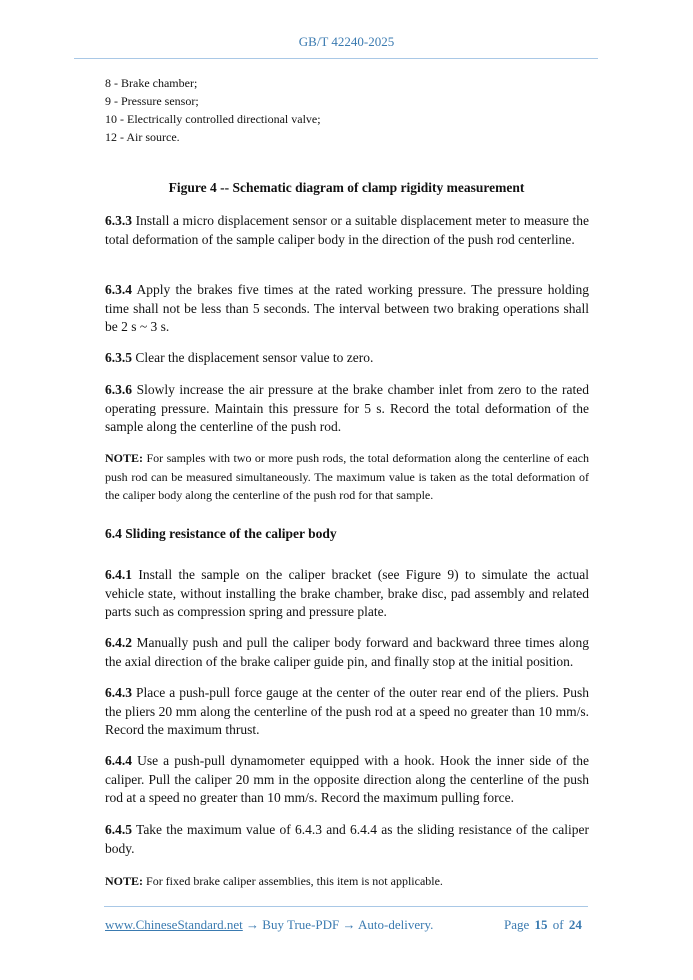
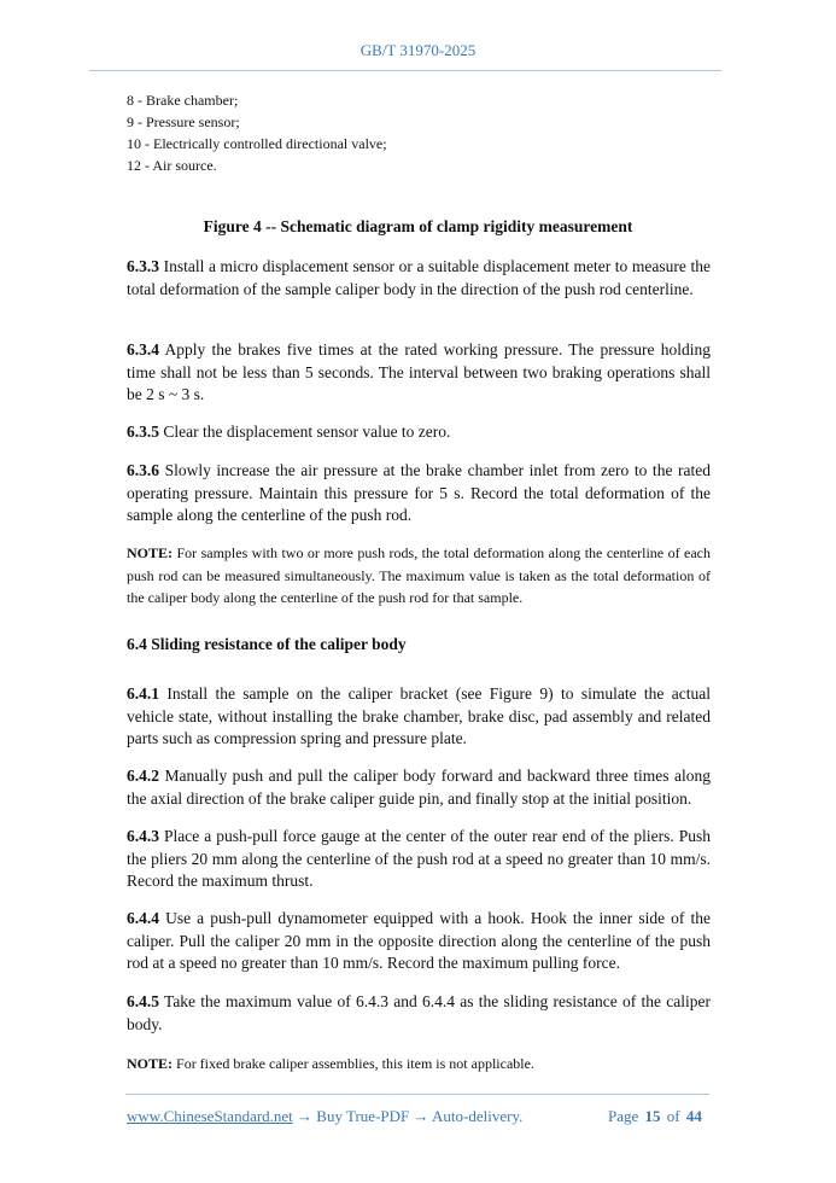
- GB/T 42240-2025
+ GB/T 31970-2025
  8 - Brake chamber;
  9 - Pressure sensor;
  10 - Electrically controlled directional valve;
  12 - Air source.
  Figure 4 -- Schematic diagram of clamp rigidity measurement
  6.3.3 Install a micro displacement sensor or a suitable displacement meter to measure the total deformation of the sample caliper body in the direction of the push rod centerline.
  6.3.4 Apply the brakes five times at the rated working pressure. The pressure holding time shall not be less than 5 seconds. The interval between two braking operations shall be 2 s ~ 3 s.
  6.3.5 Clear the displacement sensor value to zero.
  6.3.6 Slowly increase the air pressure at the brake chamber inlet from zero to the rated operating pressure. Maintain this pressure for 5 s. Record the total deformation of the sample along the centerline of the push rod.
  NOTE: For samples with two or more push rods, the total deformation along the centerline of each push rod can be measured simultaneously. The maximum value is taken as the total deformation of the caliper body along the centerline of the push rod for that sample.
  6.4 Sliding resistance of the caliper body
  6.4.1 Install the sample on the caliper bracket (see Figure 9) to simulate the actual vehicle state, without installing the brake chamber, brake disc, pad assembly and related parts such as compression spring and pressure plate.
  6.4.2 Manually push and pull the caliper body forward and backward three times along the axial direction of the brake caliper guide pin, and finally stop at the initial position.
  6.4.3 Place a push-pull force gauge at the center of the outer rear end of the pliers. Push the pliers 20 mm along the centerline of the push rod at a speed no greater than 10 mm/s. Record the maximum thrust.
  6.4.4 Use a push-pull dynamometer equipped with a hook. Hook the inner side of the caliper. Pull the caliper 20 mm in the opposite direction along the centerline of the push rod at a speed no greater than 10 mm/s. Record the maximum pulling force.
  6.4.5 Take the maximum value of 6.4.3 and 6.4.4 as the sliding resistance of the caliper body.
  NOTE: For fixed brake caliper assemblies, this item is not applicable.
  www.ChineseStandard.net → Buy True-PDF → Auto-delivery.
- Page 15 of 24
+ Page 15 of 44
